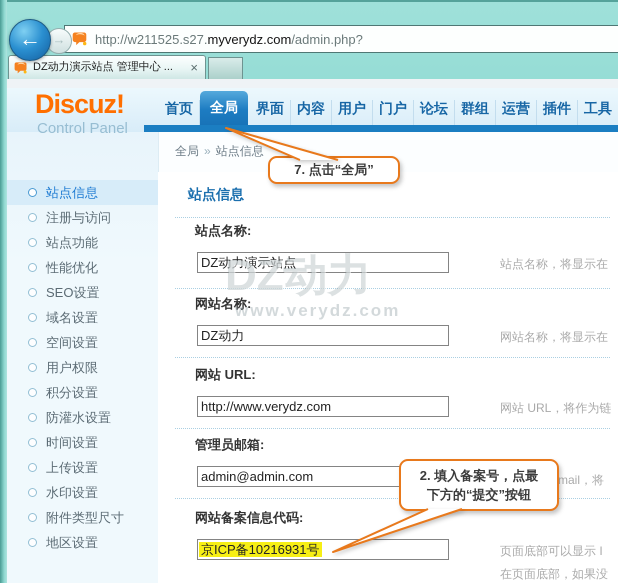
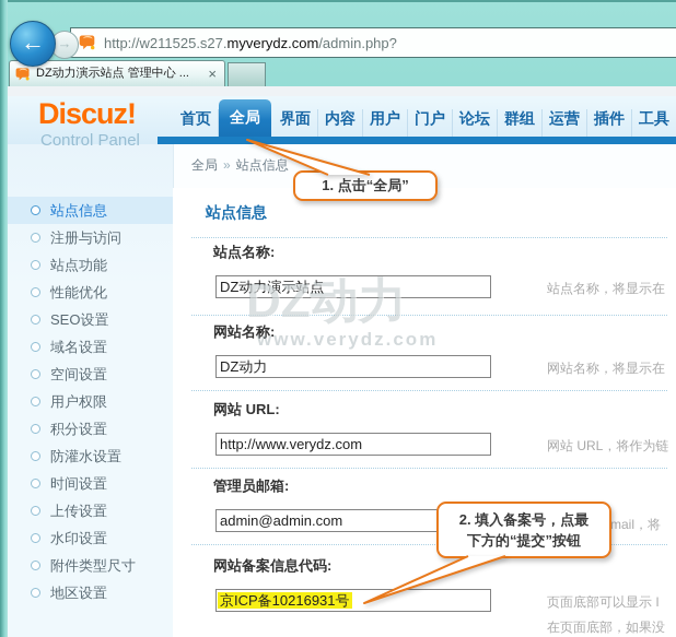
  ←
  →
  http://w211525.s27.myverydz.com/admin.php?
  DZ动力演示站点 管理中心 ...
  ×
  Discuz!
  Control Panel
  首页
  全局
  界面
  内容
  用户
  门户
  论坛
  群组
  运营
  插件
  工具
  全局 » 站点信息
  站点信息
  注册与访问
  站点功能
  性能优化
  SEO设置
  域名设置
  空间设置
  用户权限
  积分设置
  防灌水设置
  时间设置
  上传设置
  水印设置
  附件类型尺寸
  地区设置
  站点信息
  站点名称:
  DZ动力演示站点
  站点名称，将显示在
  网站名称:
  DZ动力
  网站名称，将显示在
  网站 URL:
  http://www.verydz.com
  网站 URL，将作为链
  管理员邮箱:
  admin@admin.com
  mail，将
  网站备案信息代码:
  京ICP备10216931号
  页面底部可以显示 I
  在页面底部，如果没
  DZ动力
  www.verydz.com
- 7. 点击“全局”
+ 1. 点击“全局”
  2. 填入备案号，点最
  下方的“提交”按钮
